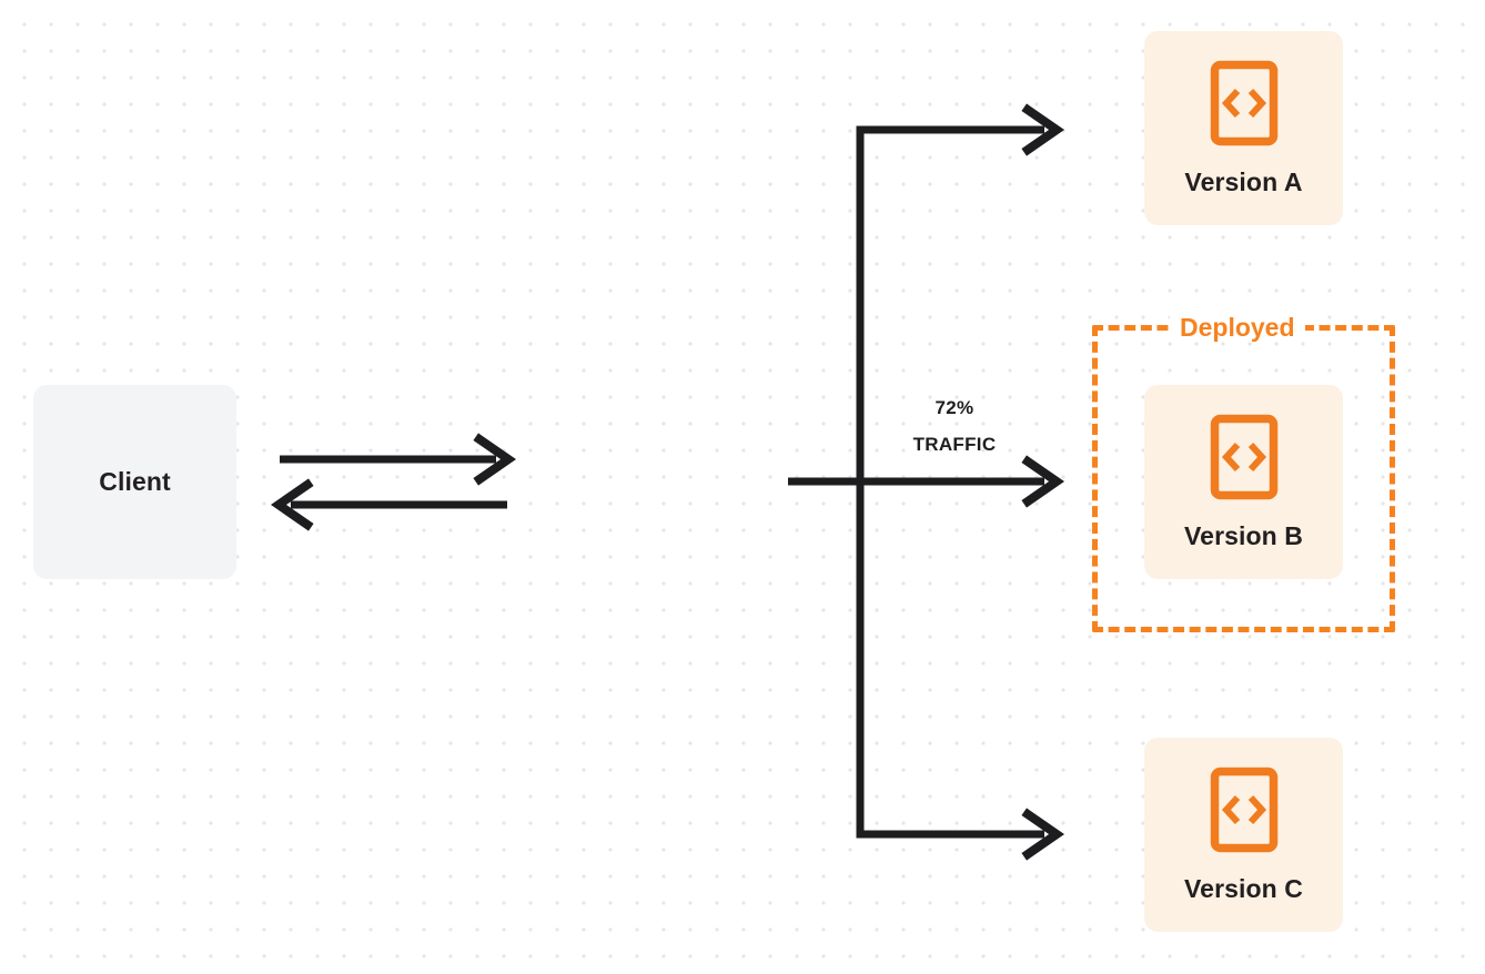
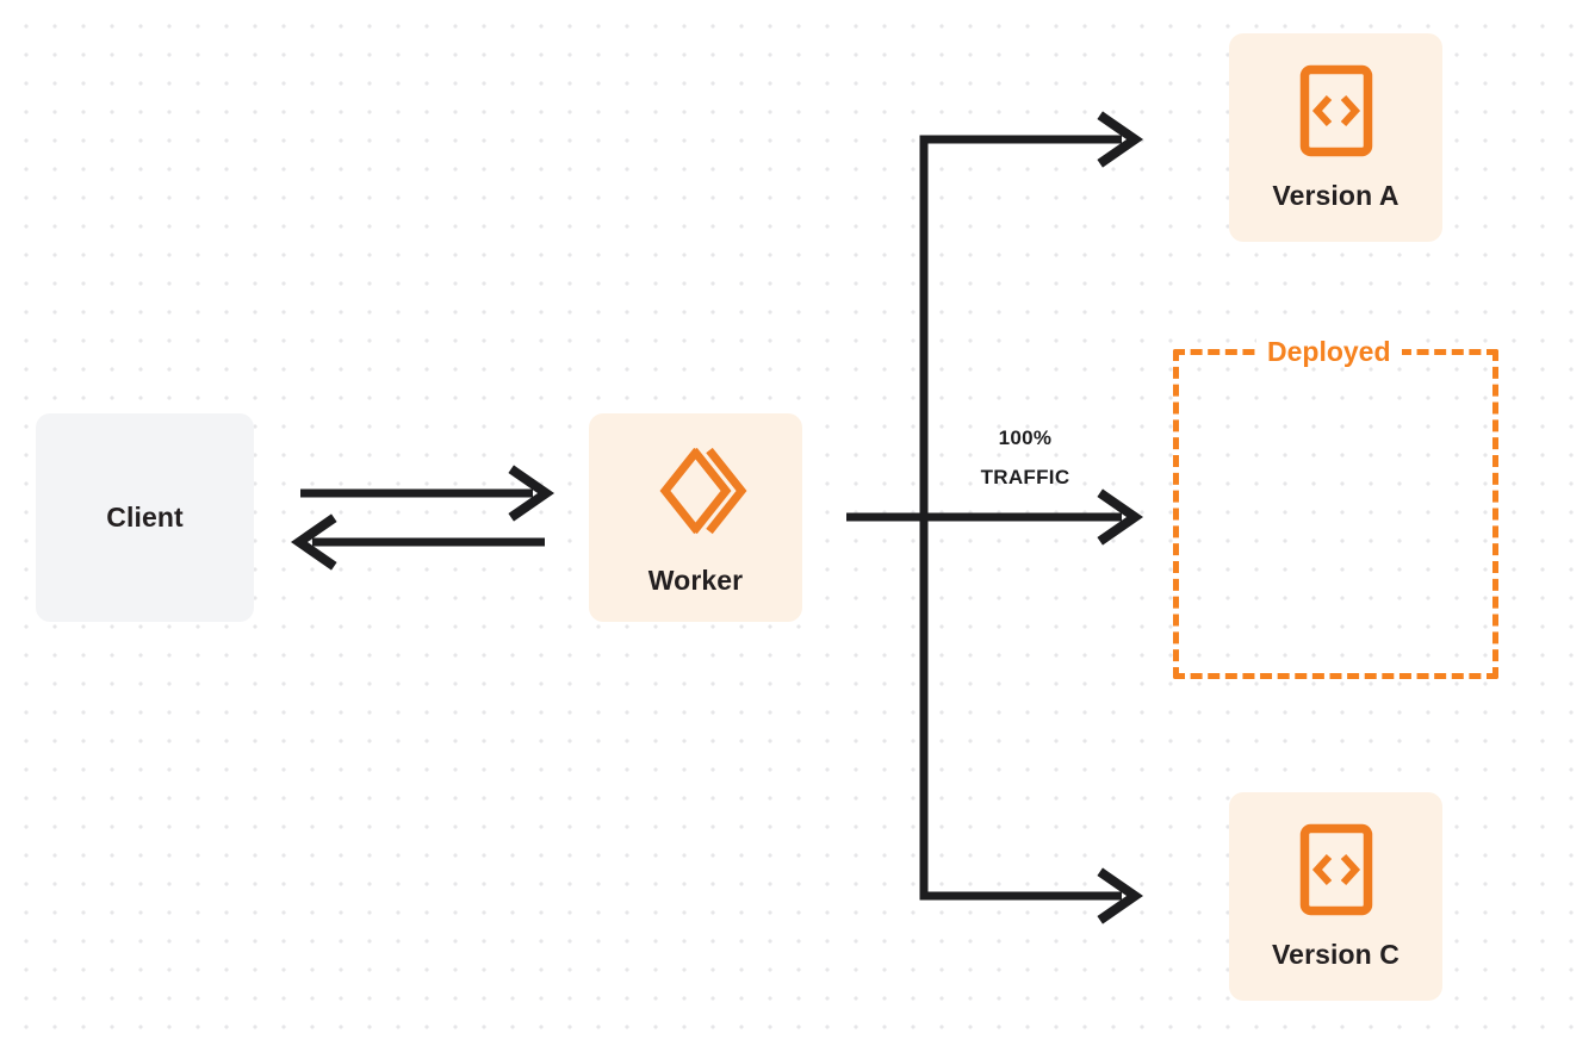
- 72%
+ 100%
  TRAFFIC
  Deployed
  Client
+ Worker
  Version A
- Version B
  Version C
